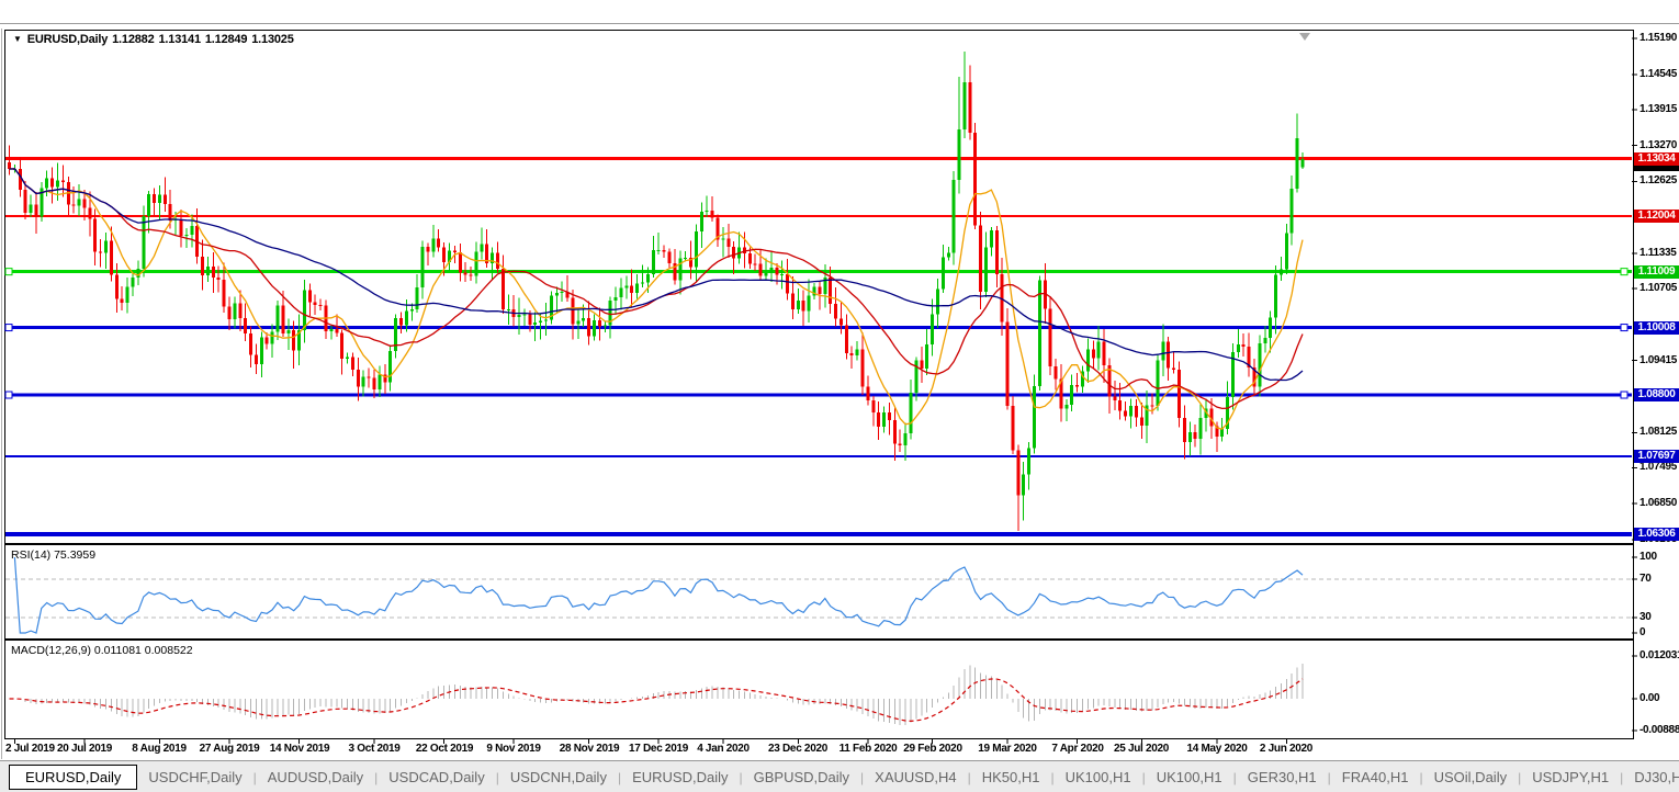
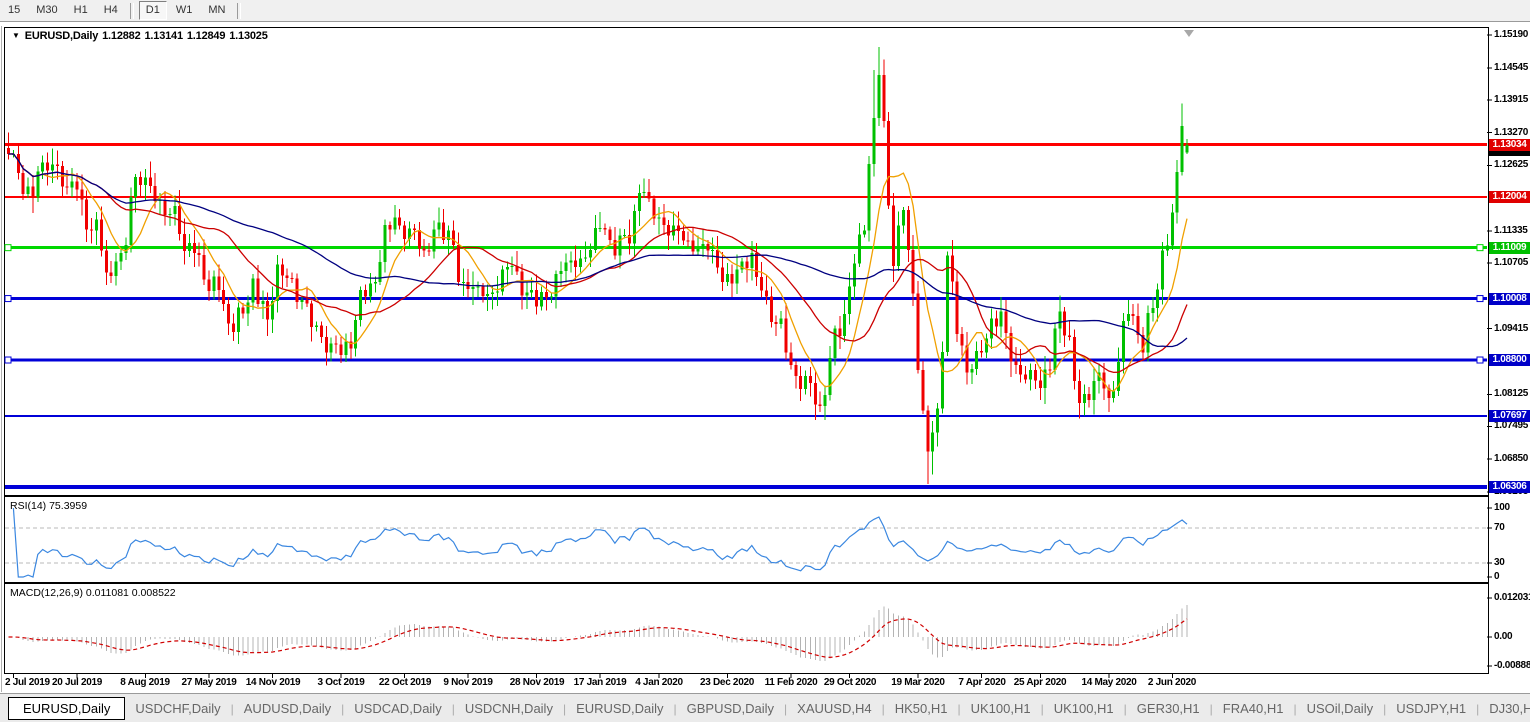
+ 15
+ M30
+ H1
+ H4
+ D1
+ W1
+ MN
  ▼ EURUSD,Daily 1.12882 1.13141 1.12849 1.13025
  RSI(14) 75.3959
  MACD(12,26,9) 0.011081 0.008522
  1.15190
  1.14545
  1.13915
  1.13270
  1.12625
  1.11335
  1.10705
  1.09415
  1.08125
  1.07495
  1.06850
  1.13034
  1.12004
  1.11009
  1.10008
  1.08800
  1.07697
  1.06306
  100
  70
  30
  0
  0.01203
  0.00
  -0.00888
  2 Jul 2019
  20 Jul 2019
  8 Aug 2019
- 27 Aug 2019
+ 27 May 2019
  14 Nov 2019
  3 Oct 2019
  22 Oct 2019
  9 Nov 2019
  28 Nov 2019
- 17 Dec 2019
+ 17 Jan 2019
  4 Jan 2020
  23 Dec 2020
  11 Feb 2020
- 29 Feb 2020
+ 29 Oct 2020
  19 Mar 2020
  7 Apr 2020
- 25 Jul 2020
+ 25 Apr 2020
  14 May 2020
  2 Jun 2020
  EURUSD,Daily
  USDCHF,Daily
  |
  AUDUSD,Daily
  |
  USDCAD,Daily
  |
  USDCNH,Daily
  |
  EURUSD,Daily
  |
  GBPUSD,Daily
  |
  XAUUSD,H4
  |
  HK50,H1
  |
  UK100,H1
  |
  UK100,H1
  |
  GER30,H1
  |
  FRA40,H1
  |
  USOil,Daily
  |
  USDJPY,H1
  |
  DJ30,H
